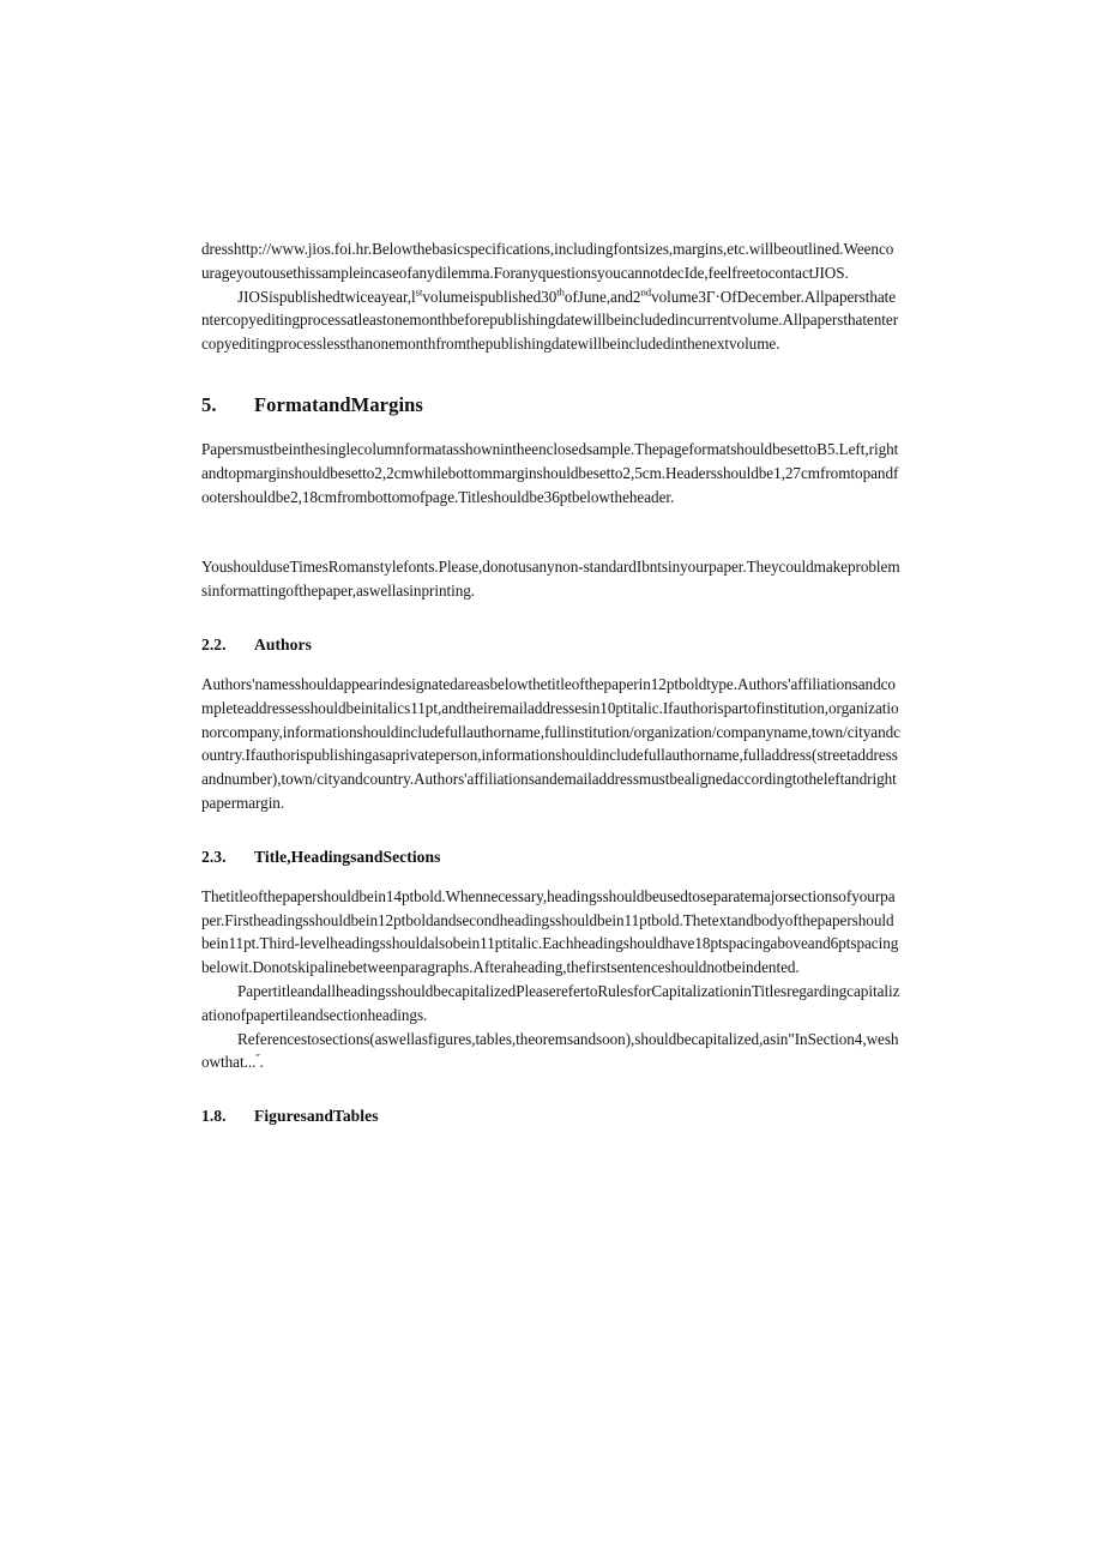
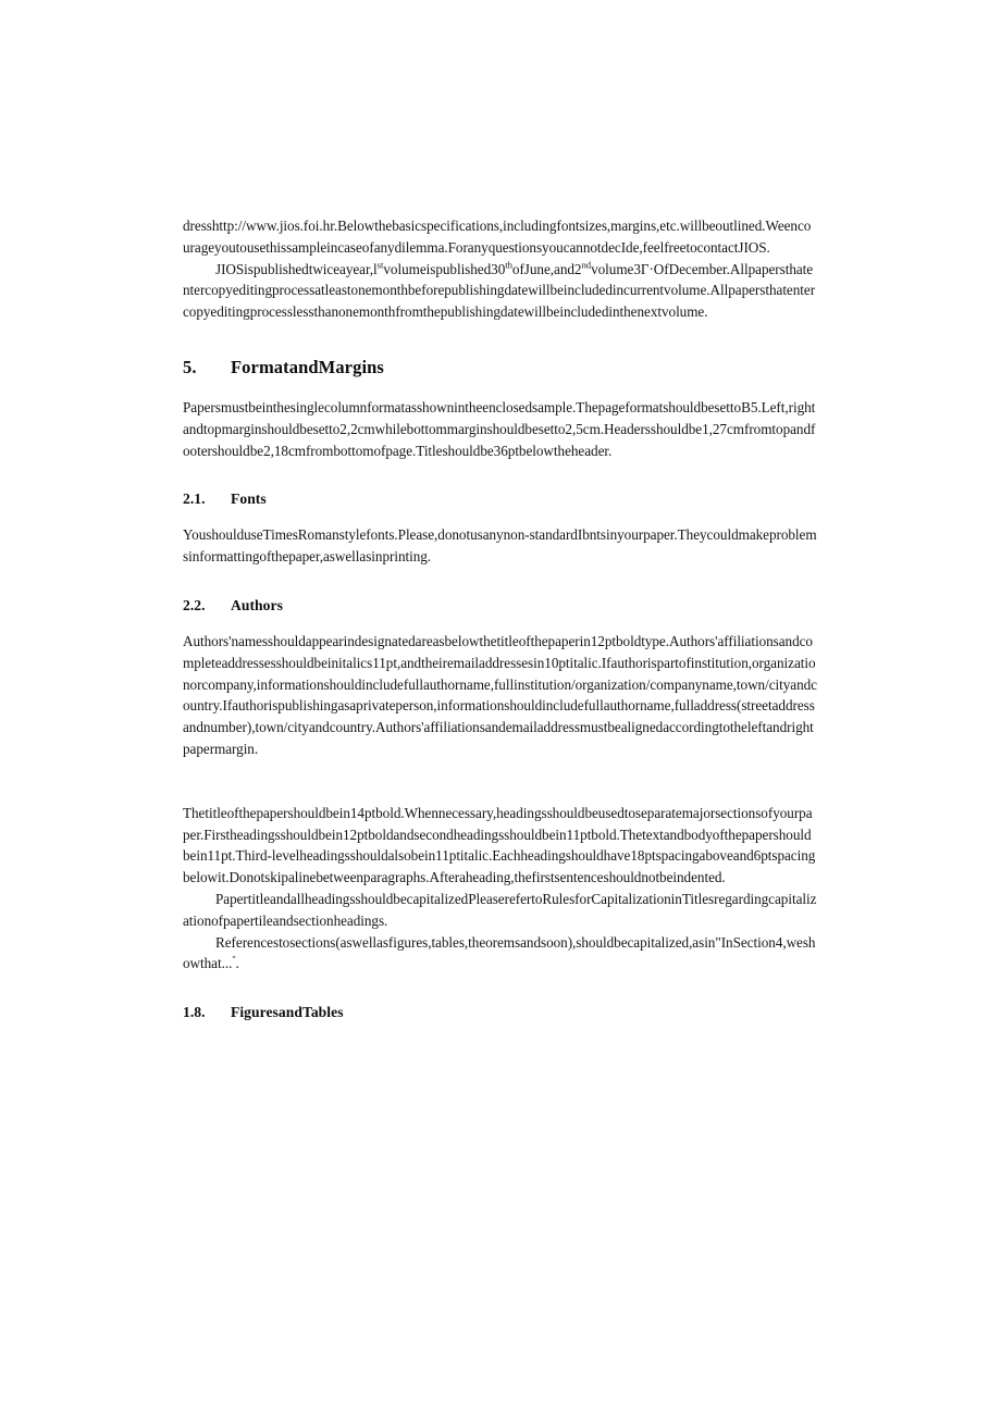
  dresshttp://www.jios.foi.hr.Belowthebasicspecifications,includingfontsizes,margins,etc.willbeoutlined.Weencourageyoutousethissampleincaseofanydilemma.ForanyquestionsyoucannotdecIde,feelfreetocontactJIOS.
  JIOSispublishedtwiceayear,lstvolumeispublished30thofJune,and2ndvolume3Γ·OfDecember.Allpapersthatentercopyeditingprocessatleastonemonthbeforepublishingdatewillbeincludedincurrentvolume.Allpapersthatentercopyeditingprocesslessthanonemonthfromthepublishingdatewillbeincludedinthenextvolume.
  5. FormatandMargins
  Papersmustbeinthesinglecolumnformatasshownintheenclosedsample.ThepageformatshouldbesettoB5.Left,rightandtopmarginshouldbesetto2,2cmwhilebottommarginshouldbesetto2,5cm.Headersshouldbe1,27cmfromtopandfootershouldbe2,18cmfrombottomofpage.Titleshouldbe36ptbelowtheheader.
+ 2.1. Fonts
  YoushoulduseTimesRomanstylefonts.Please,donotusanynon-standardIbntsinyourpaper.Theycouldmakeproblemsinformattingofthepaper,aswellasinprinting.
  2.2. Authors
  Authors'namesshouldappearindesignatedareasbelowthetitleofthepaperin12ptboldtype.Authors'affiliationsandcompleteaddressesshouldbeinitalics11pt,andtheiremailaddressesin10ptitalic.Ifauthorispartofinstitution,organizationorcompany,informationshouldincludefullauthorname,fullinstitution/organization/companyname,town/cityandcountry.Ifauthorispublishingasaprivateperson,informationshouldincludefullauthorname,fulladdress(streetaddressandnumber),town/cityandcountry.Authors'affiliationsandemailaddressmustbealignedaccordingtotheleftandrightpapermargin.
- 2.3. Title,HeadingsandSections
  Thetitleofthepapershouldbein14ptbold.Whennecessary,headingsshouldbeusedtoseparatemajorsectionsofyourpaper.Firstheadingsshouldbein12ptboldandsecondheadingsshouldbein11ptbold.Thetextandbodyofthepapershouldbein11pt.Third-levelheadingsshouldalsobein11ptitalic.Eachheadingshouldhave18ptspacingaboveand6ptspacingbelowit.Donotskipalinebetweenparagraphs.Afteraheading,thefirstsentenceshouldnotbeindented.
  PapertitleandallheadingsshouldbecapitalizedPleaserefertoRulesforCapitalizationinTitlesregardingcapitalizationofpapertileandsectionheadings.
  Referencestosections(aswellasfigures,tables,theoremsandsoon),shouldbecapitalized,asin"InSection4,weshowthat...ʺ.
  1.8. FiguresandTables
